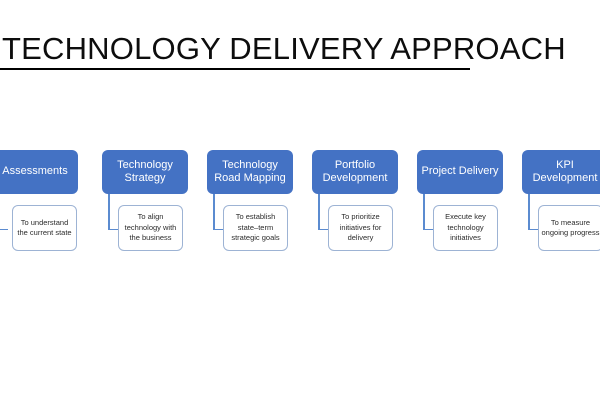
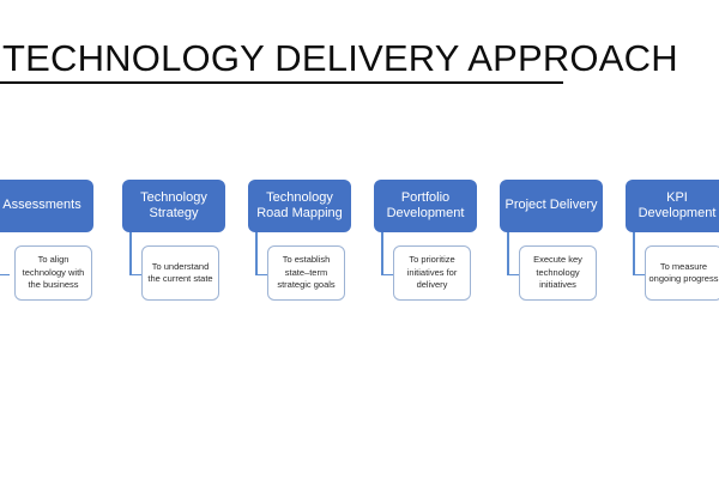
  TECHNOLOGY DELIVERY APPROACH
  Assessments
- To understand the current state
+ To align technology with the business
  Technology Strategy
- To align technology with the business
+ To understand the current state
  Technology Road Mapping
  To establish state–term strategic goals
  Portfolio Development
  To prioritize initiatives for delivery
  Project Delivery
  Execute key technology initiatives
  KPI Development
  To measure ongoing progress
